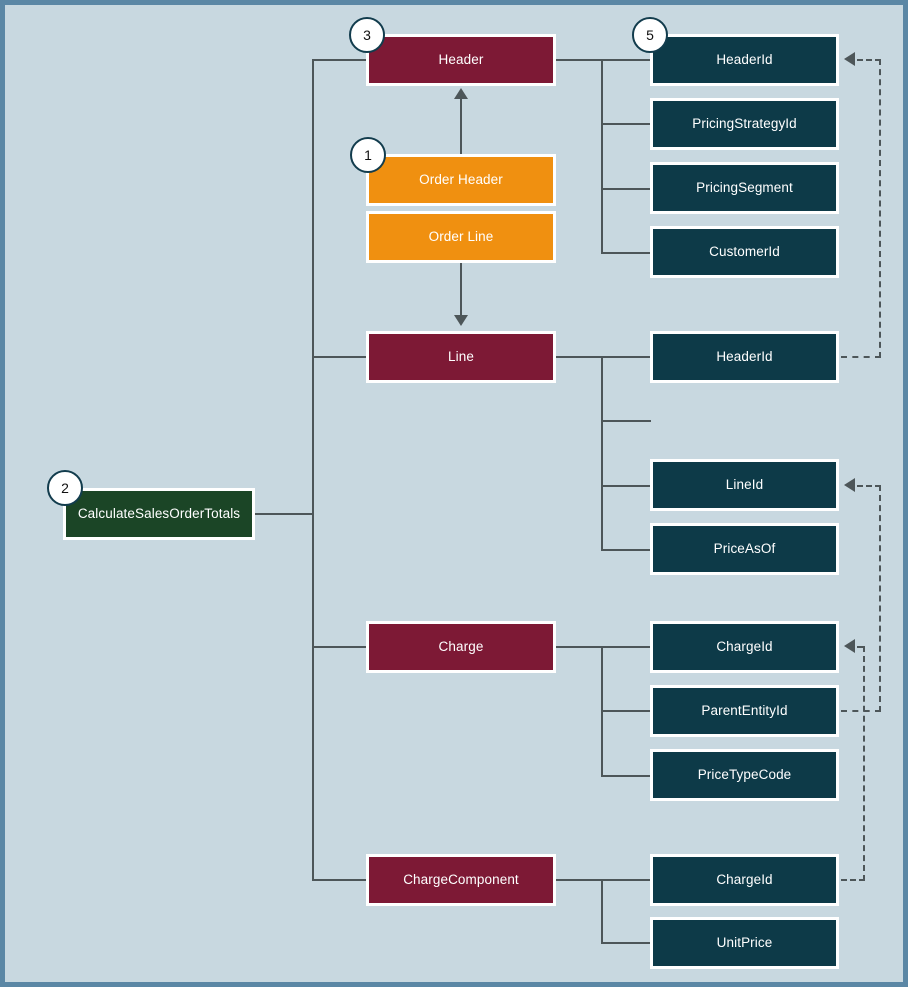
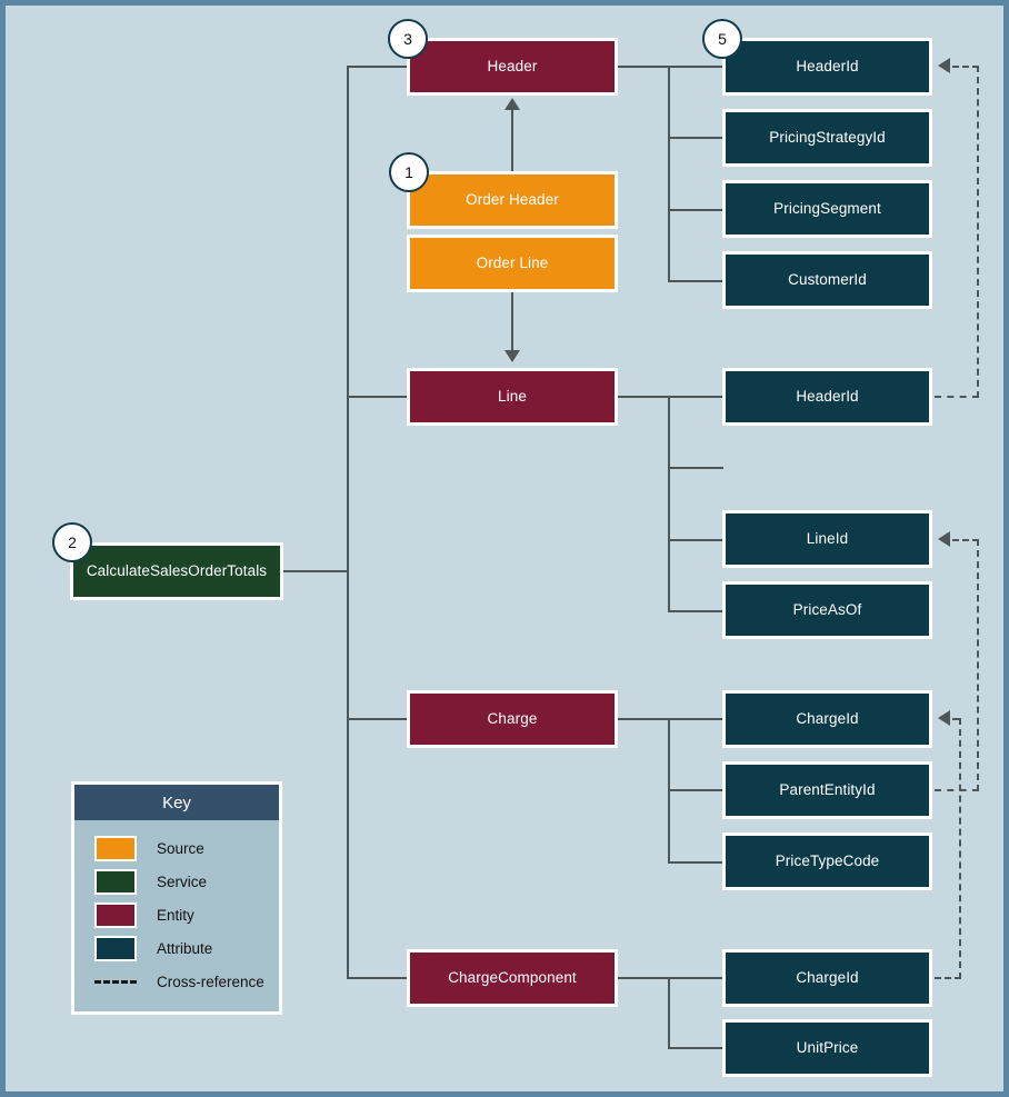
  Header
  HeaderId
  PricingStrategyId
  PricingSegment
  CustomerId
  Order Header
  Order Line
  CalculateSalesOrderTotals
  Line
  HeaderId
  LineId
  PriceAsOf
  Charge
  ChargeId
  ParentEntityId
  PriceTypeCode
  ChargeComponent
  ChargeId
  UnitPrice
  3
  5
  1
  2
+ Key
+ Source
+ Service
+ Entity
+ Attribute
+ Cross-reference
